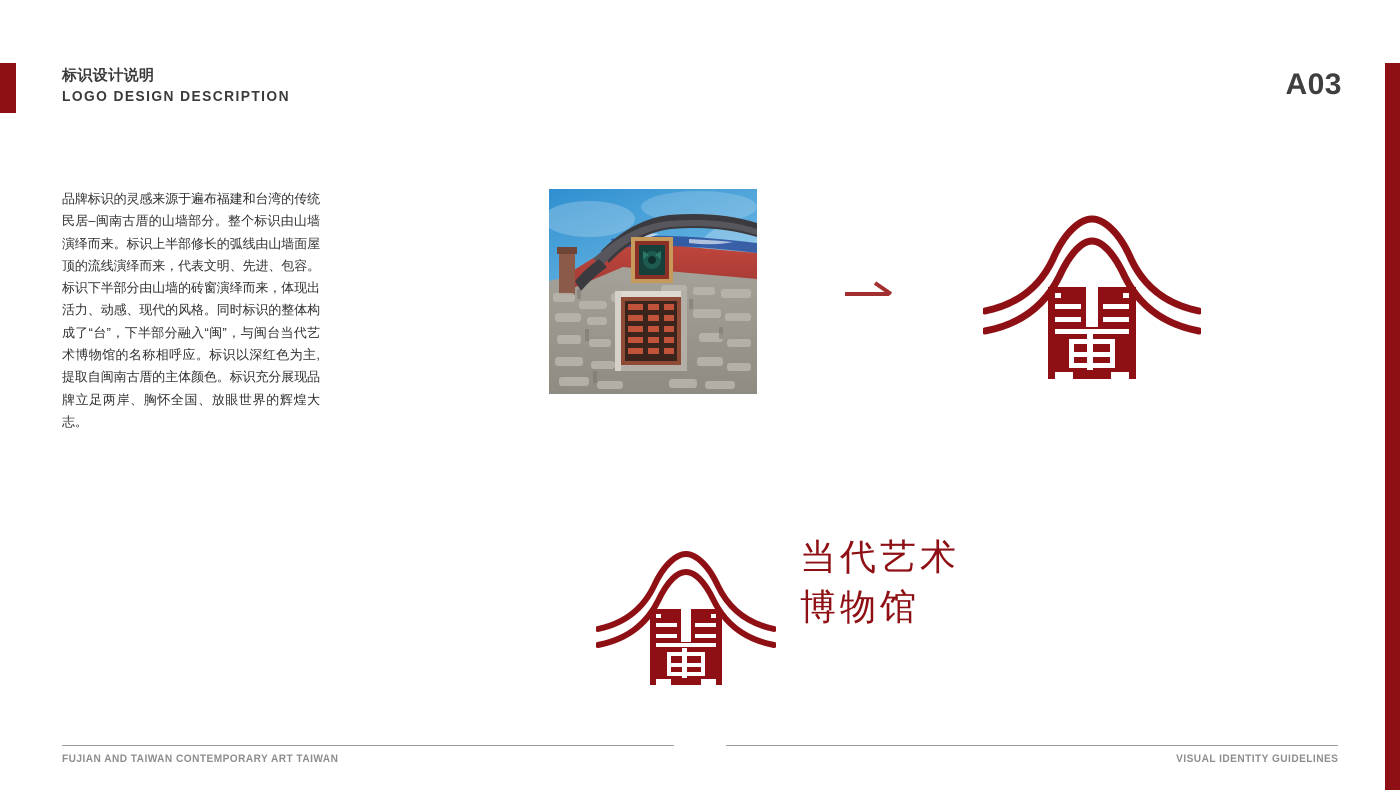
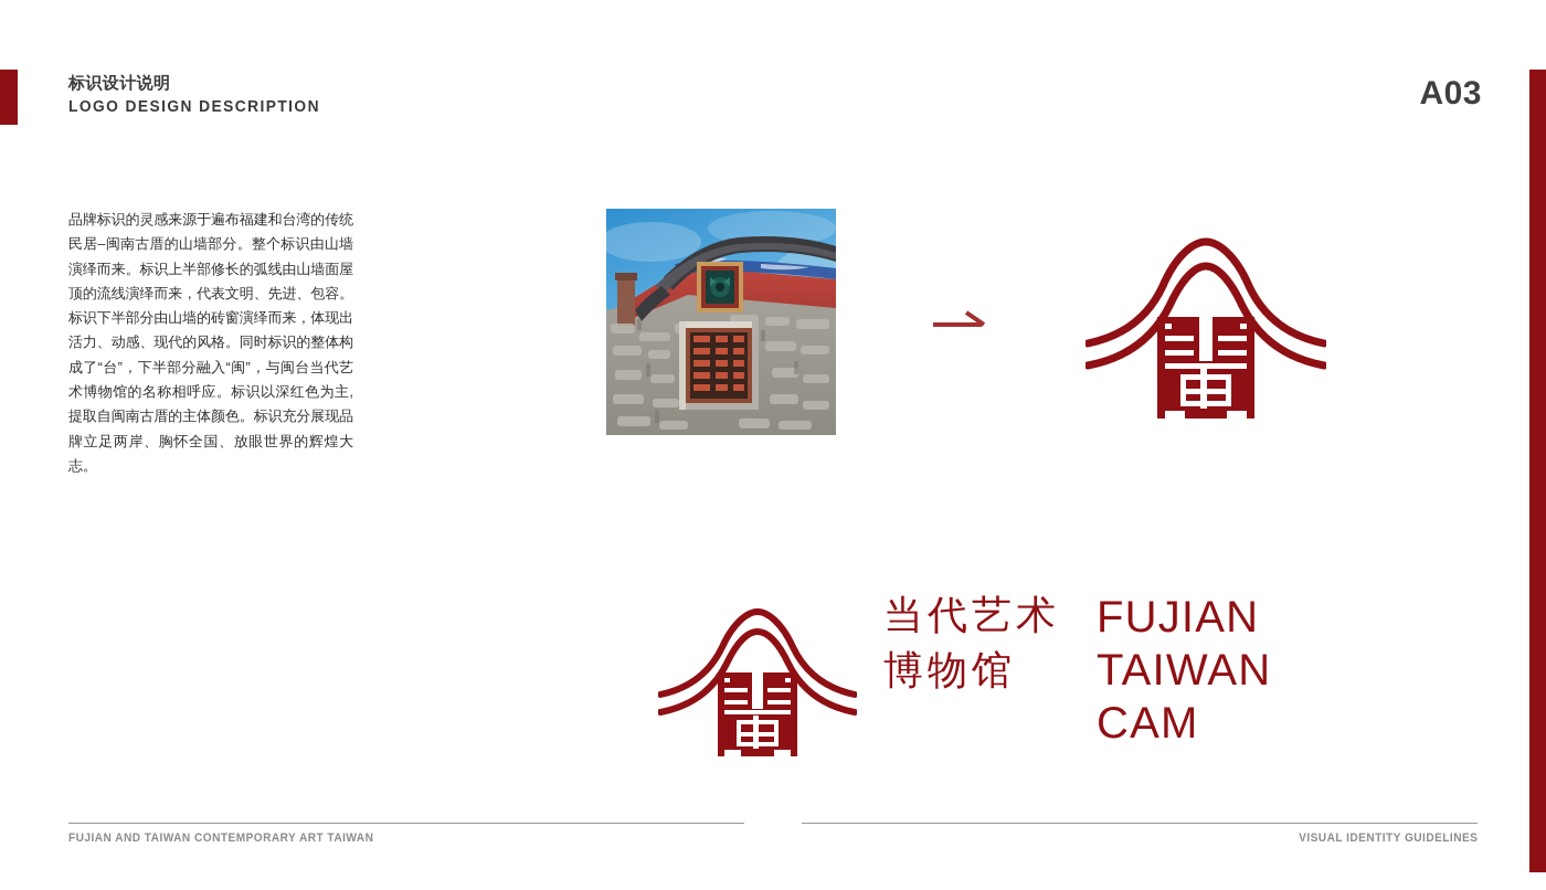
  标识设计说明
  LOGO DESIGN DESCRIPTION
  A03
  品牌标识的灵感来源于遍布福建和台湾的传统民居–闽南古厝的山墙部分。整个标识由山墙演绎而来。标识上半部修长的弧线由山墙面屋顶的流线演绎而来，代表文明、先进、包容。标识下半部分由山墙的砖窗演绎而来，体现出活力、动感、现代的风格。同时标识的整体构成了“台”，下半部分融入“闽”，与闽台当代艺术博物馆的名称相呼应。标识以深红色为主,提取自闽南古厝的主体颜色。标识充分展现品牌立足两岸、胸怀全国、放眼世界的辉煌大志。
  当代艺术
  博物馆
+ FUJIAN
+ TAIWAN
+ CAM
  FUJIAN AND TAIWAN CONTEMPORARY ART TAIWAN
  VISUAL IDENTITY GUIDELINES
